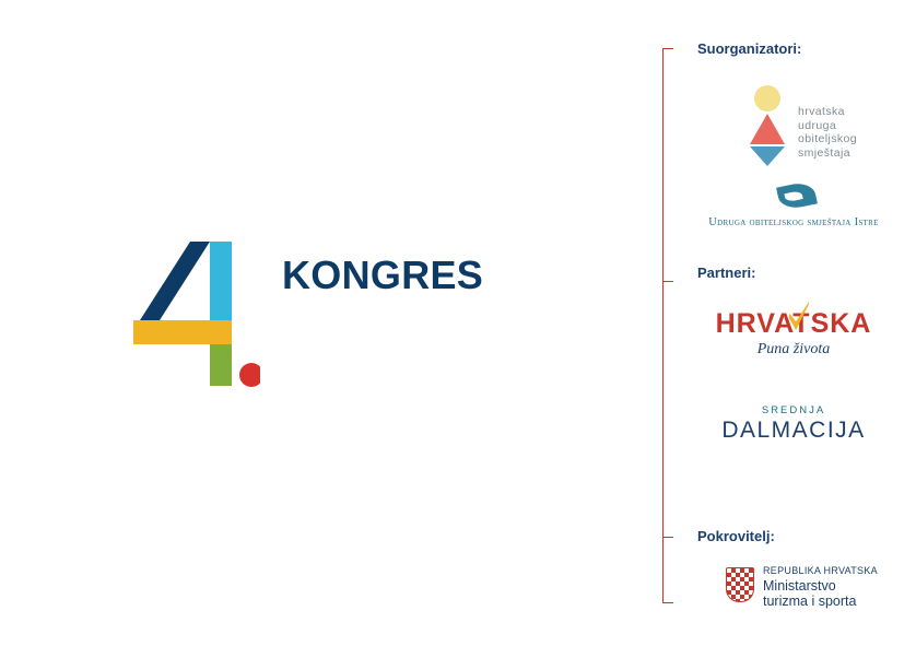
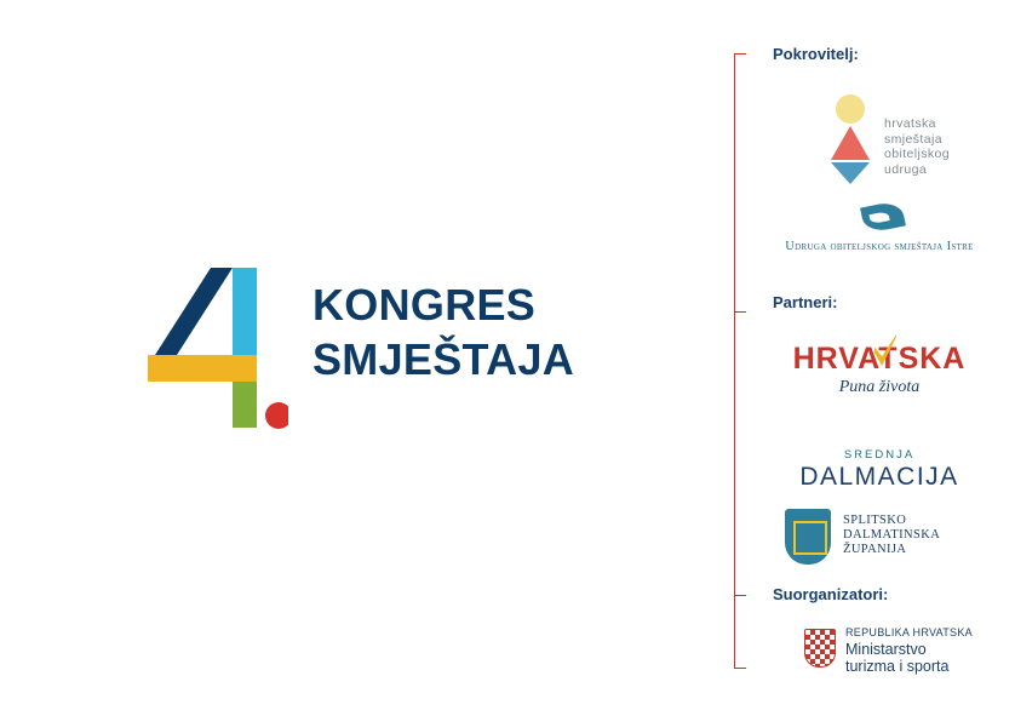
  KONGRES
+ SMJEŠTAJA
- Suorganizatori:
+ Pokrovitelj:
  hrvatska
- udruga
+ smještaja
  obiteljskog
- smještaja
+ udruga
  Udruga obiteljskog smještaja Istre
  Partneri:
  HRVATSKA
  Puna života
  SREDNJA
  DALMACIJA
+ SPLITSKO
+ DALMATINSKA
+ ŽUPANIJA
- Pokrovitelj:
+ Suorganizatori:
  REPUBLIKA HRVATSKA
  Ministarstvo
  turizma i sporta
